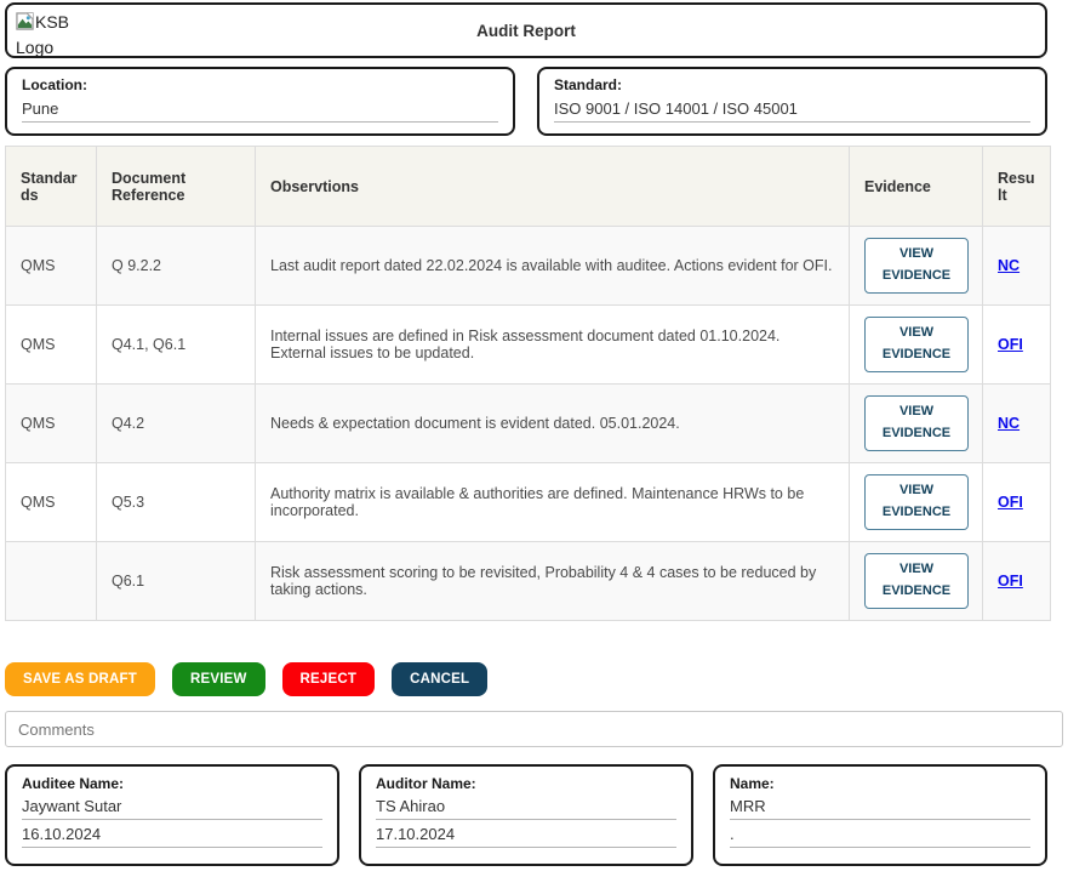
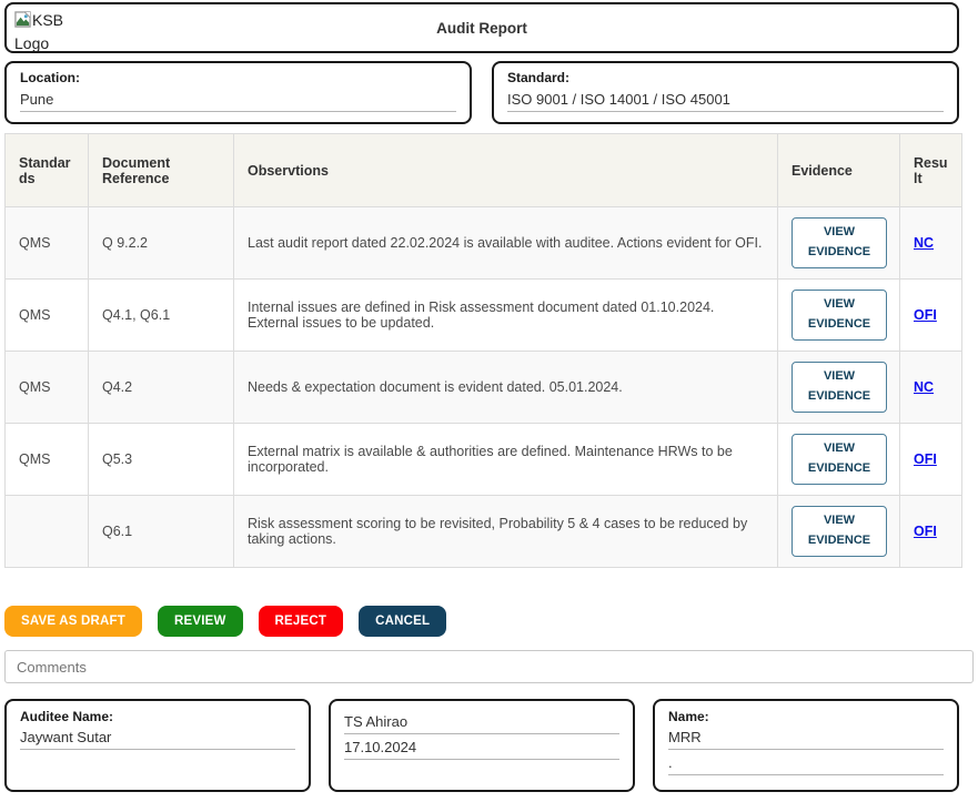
  KSB Logo
  Audit Report
  Location:
  Pune
  Standard:
  ISO 9001 / ISO 14001 / ISO 45001
  Standards	Document Reference	Observtions	Evidence	Result
  QMS	Q 9.2.2	Last audit report dated 22.02.2024 is available with auditee. Actions evident for OFI.	VIEW EVIDENCE	NC
  QMS	Q4.1, Q6.1	Internal issues are defined in Risk assessment document dated 01.10.2024. External issues to be updated.	VIEW EVIDENCE	OFI
  QMS	Q4.2	Needs & expectation document is evident dated. 05.01.2024.	VIEW EVIDENCE	NC
- QMS	Q5.3	Authority matrix is available & authorities are defined. Maintenance HRWs to be incorporated.	VIEW EVIDENCE	OFI
+ QMS	Q5.3	External matrix is available & authorities are defined. Maintenance HRWs to be incorporated.	VIEW EVIDENCE	OFI
- 	Q6.1	Risk assessment scoring to be revisited, Probability 4 & 4 cases to be reduced by taking actions.	VIEW EVIDENCE	OFI
+ 	Q6.1	Risk assessment scoring to be revisited, Probability 5 & 4 cases to be reduced by taking actions.	VIEW EVIDENCE	OFI
  SAVE AS DRAFT
  REVIEW
  REJECT
  CANCEL
  Comments
  Auditee Name:
  Jaywant Sutar
- 16.10.2024
- Auditor Name:
  TS Ahirao
  17.10.2024
  Name:
  MRR
  .
